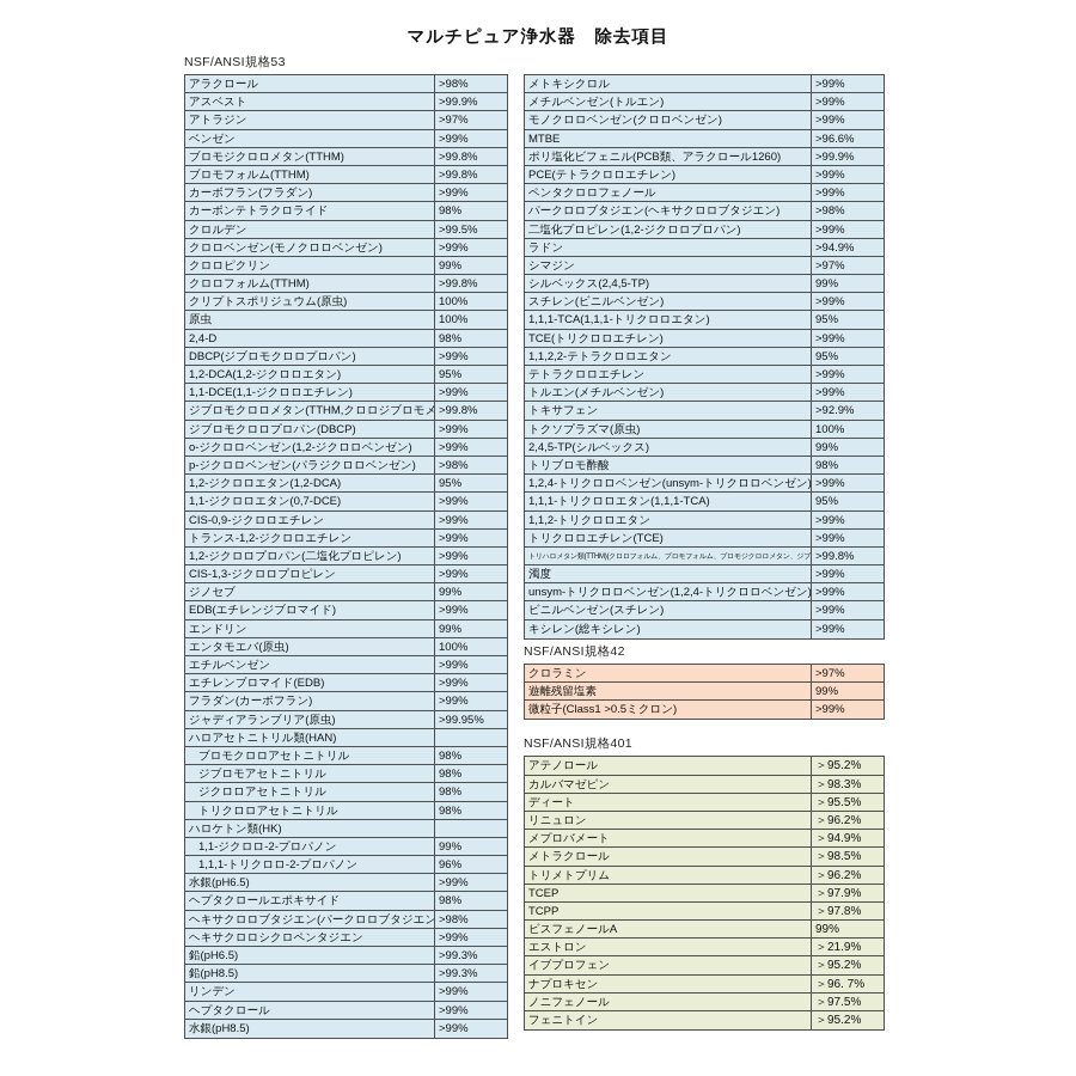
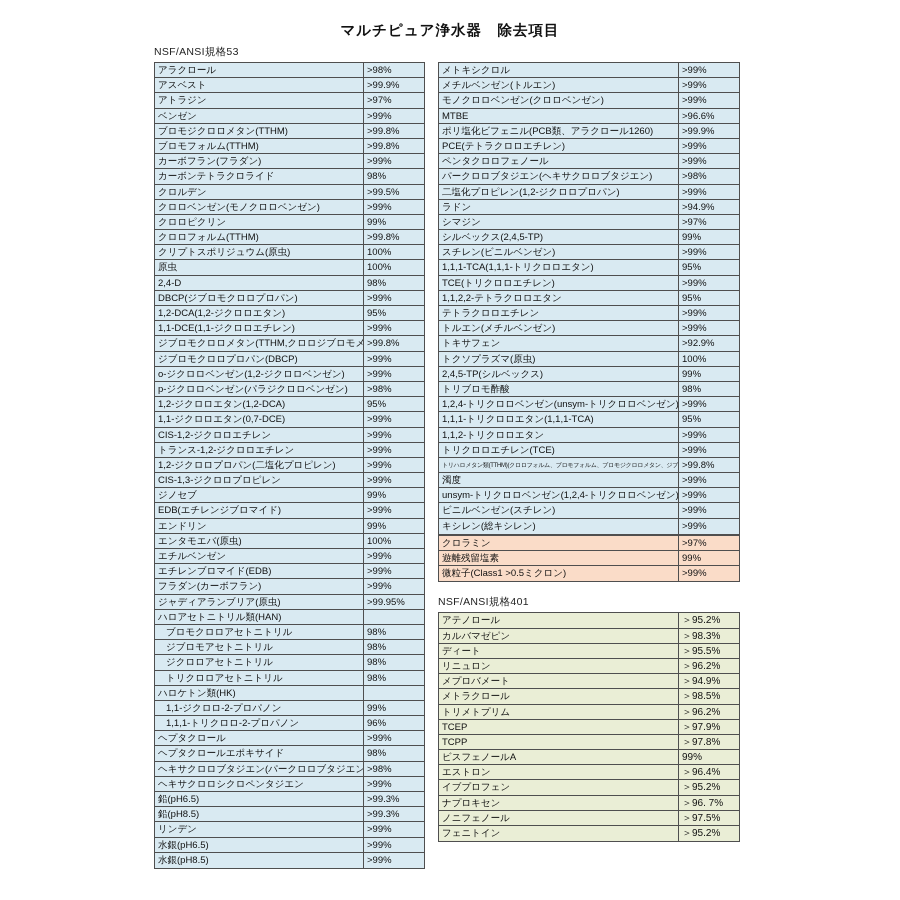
  マルチピュア浄水器 除去項目
  NSF/ANSI規格53
  アラクロール
  >98%
  アスベスト
  >99.9%
  アトラジン
  >97%
  ベンゼン
  >99%
  ブロモジクロロメタン(TTHM)
  >99.8%
  ブロモフォルム(TTHM)
  >99.8%
  カーボフラン(フラダン)
  >99%
  カーボンテトラクロライド
  98%
  クロルデン
  >99.5%
  クロロベンゼン(モノクロロベンゼン)
  >99%
  クロロピクリン
  99%
  クロロフォルム(TTHM)
  >99.8%
  クリプトスポリジュウム(原虫)
  100%
  原虫
  100%
  2,4-D
  98%
  DBCP(ジブロモクロロプロパン)
  >99%
  1,2-DCA(1,2-ジクロロエタン)
  95%
  1,1-DCE(1,1-ジクロロエチレン)
  >99%
  ジブロモクロロメタン(TTHM,クロロジブロモメ
  >99.8%
  ジブロモクロロプロパン(DBCP)
  >99%
  o-ジクロロベンゼン(1,2-ジクロロベンゼン)
  >99%
  p-ジクロロベンゼン(パラジクロロベンゼン)
  >98%
  1,2-ジクロロエタン(1,2-DCA)
  95%
  1,1-ジクロロエタン(0,7-DCE)
  >99%
- CIS-0,9-ジクロロエチレン
+ CIS-1,2-ジクロロエチレン
  >99%
  トランス-1,2-ジクロロエチレン
  >99%
  1,2-ジクロロプロパン(二塩化プロピレン)
  >99%
  CIS-1,3-ジクロロプロピレン
  >99%
  ジノセブ
  99%
  EDB(エチレンジブロマイド)
  >99%
  エンドリン
  99%
  エンタモエバ(原虫)
  100%
  エチルベンゼン
  >99%
  エチレンブロマイド(EDB)
  >99%
  フラダン(カーボフラン)
  >99%
  ジャディアランブリア(原虫)
  >99.95%
  ハロアセトニトリル類(HAN)
  ブロモクロロアセトニトリル
  98%
  ジブロモアセトニトリル
  98%
  ジクロロアセトニトリル
  98%
  トリクロロアセトニトリル
  98%
  ハロケトン類(HK)
  1,1-ジクロロ-2-プロパノン
  99%
  1,1,1-トリクロロ-2-プロパノン
  96%
- 水銀(pH6.5)
+ ヘプタクロール
  >99%
  ヘプタクロールエポキサイド
  98%
  ヘキサクロロブタジエン(パークロロブタジエン
  >98%
  ヘキサクロロシクロペンタジエン
  >99%
  鉛(pH6.5)
  >99.3%
  鉛(pH8.5)
  >99.3%
  リンデン
  >99%
- ヘプタクロール
+ 水銀(pH6.5)
  >99%
  水銀(pH8.5)
  >99%
  メトキシクロル
  >99%
  メチルベンゼン(トルエン)
  >99%
  モノクロロベンゼン(クロロベンゼン)
  >99%
  MTBE
  >96.6%
  ポリ塩化ビフェニル(PCB類、アラクロール1260)
  >99.9%
  PCE(テトラクロロエチレン)
  >99%
  ペンタクロロフェノール
  >99%
  パークロロブタジエン(ヘキサクロロブタジエン)
  >98%
  二塩化プロピレン(1,2-ジクロロプロパン)
  >99%
  ラドン
  >94.9%
  シマジン
  >97%
  シルベックス(2,4,5-TP)
  99%
  スチレン(ビニルベンゼン)
  >99%
  1,1,1-TCA(1,1,1-トリクロロエタン)
  95%
  TCE(トリクロロエチレン)
  >99%
  1,1,2,2-テトラクロロエタン
  95%
  テトラクロロエチレン
  >99%
  トルエン(メチルベンゼン)
  >99%
  トキサフェン
  >92.9%
  トクソプラズマ(原虫)
  100%
  2,4,5-TP(シルベックス)
  99%
  トリブロモ酢酸
  98%
  1,2,4-トリクロロベンゼン(unsym-トリクロロベンゼン)
  >99%
  1,1,1-トリクロロエタン(1,1,1-TCA)
  95%
  1,1,2-トリクロロエタン
  >99%
  トリクロロエチレン(TCE)
  >99%
  >99.8%
  濁度
  >99%
  unsym-トリクロロベンゼン(1,2,4-トリクロロベンゼン)
  >99%
  ビニルベンゼン(スチレン)
  >99%
  キシレン(総キシレン)
  >99%
- NSF/ANSI規格42
  クロラミン
  >97%
  遊離残留塩素
  99%
  微粒子(Class1 >0.5ミクロン)
  >99%
  NSF/ANSI規格401
  アテノロール
  ＞95.2%
  カルバマゼピン
  ＞98.3%
  ディート
  ＞95.5%
  リニュロン
  ＞96.2%
  メプロバメート
  ＞94.9%
  メトラクロール
  ＞98.5%
  トリメトプリム
  ＞96.2%
  TCEP
  ＞97.9%
  TCPP
  ＞97.8%
  ビスフェノールA
  99%
  エストロン
- ＞21.9%
+ ＞96.4%
  イブプロフェン
  ＞95.2%
  ナプロキセン
  ＞96. 7%
  ノニフェノール
  ＞97.5%
  フェニトイン
  ＞95.2%
